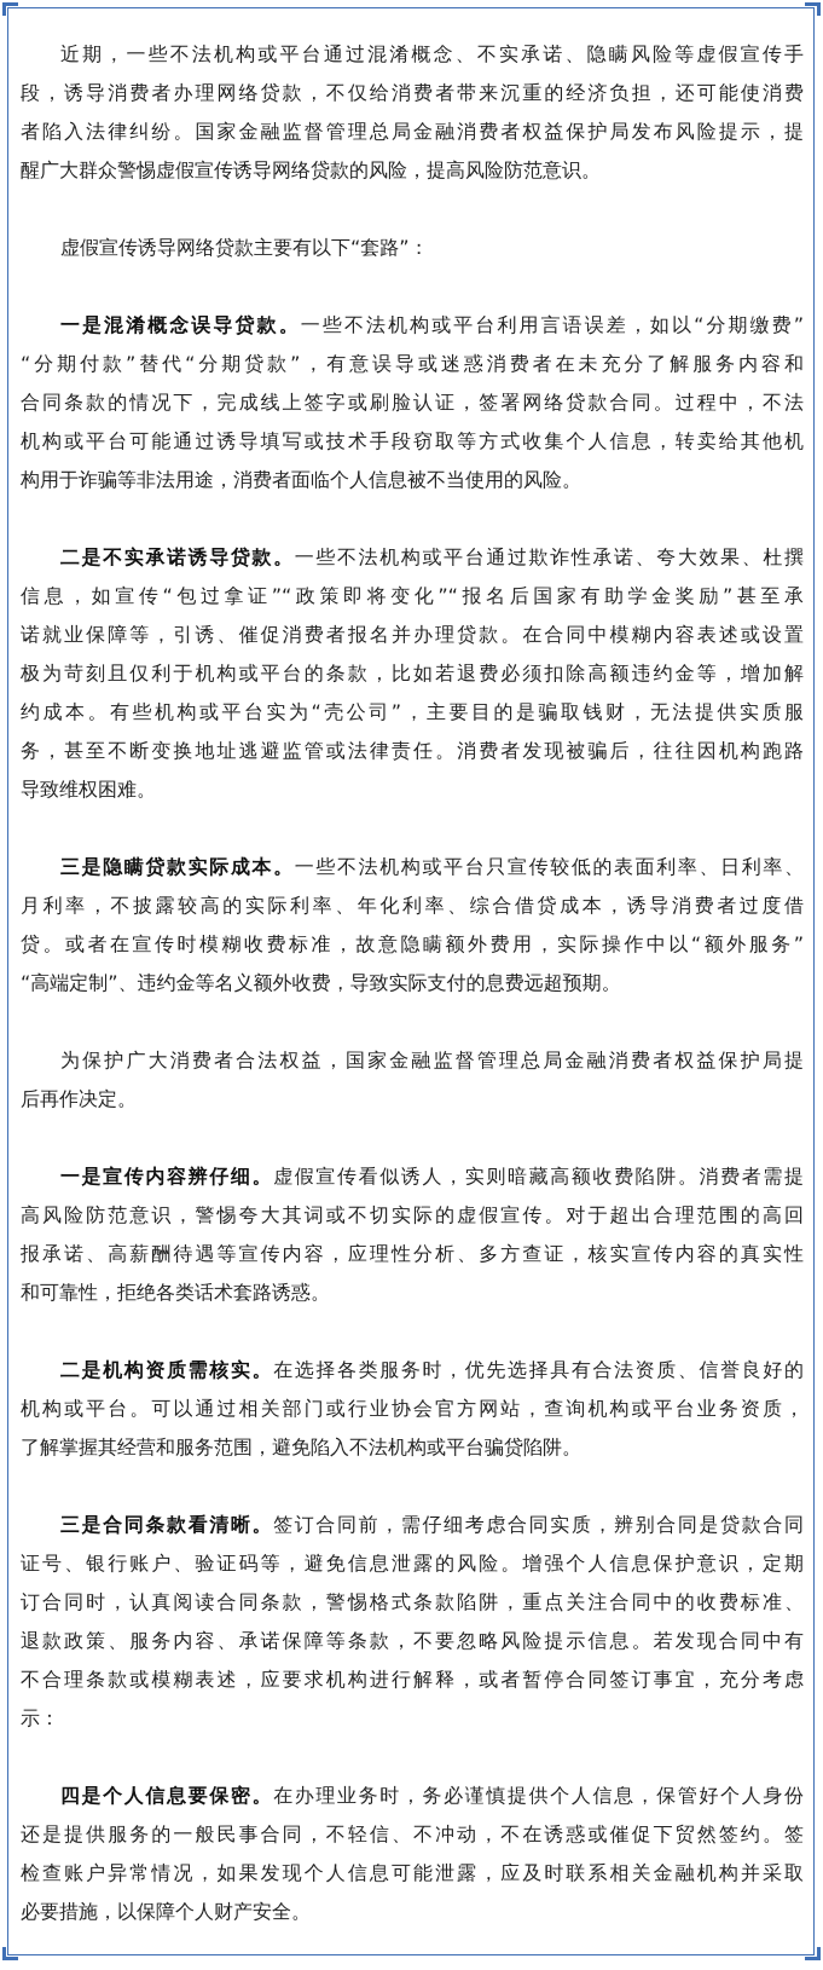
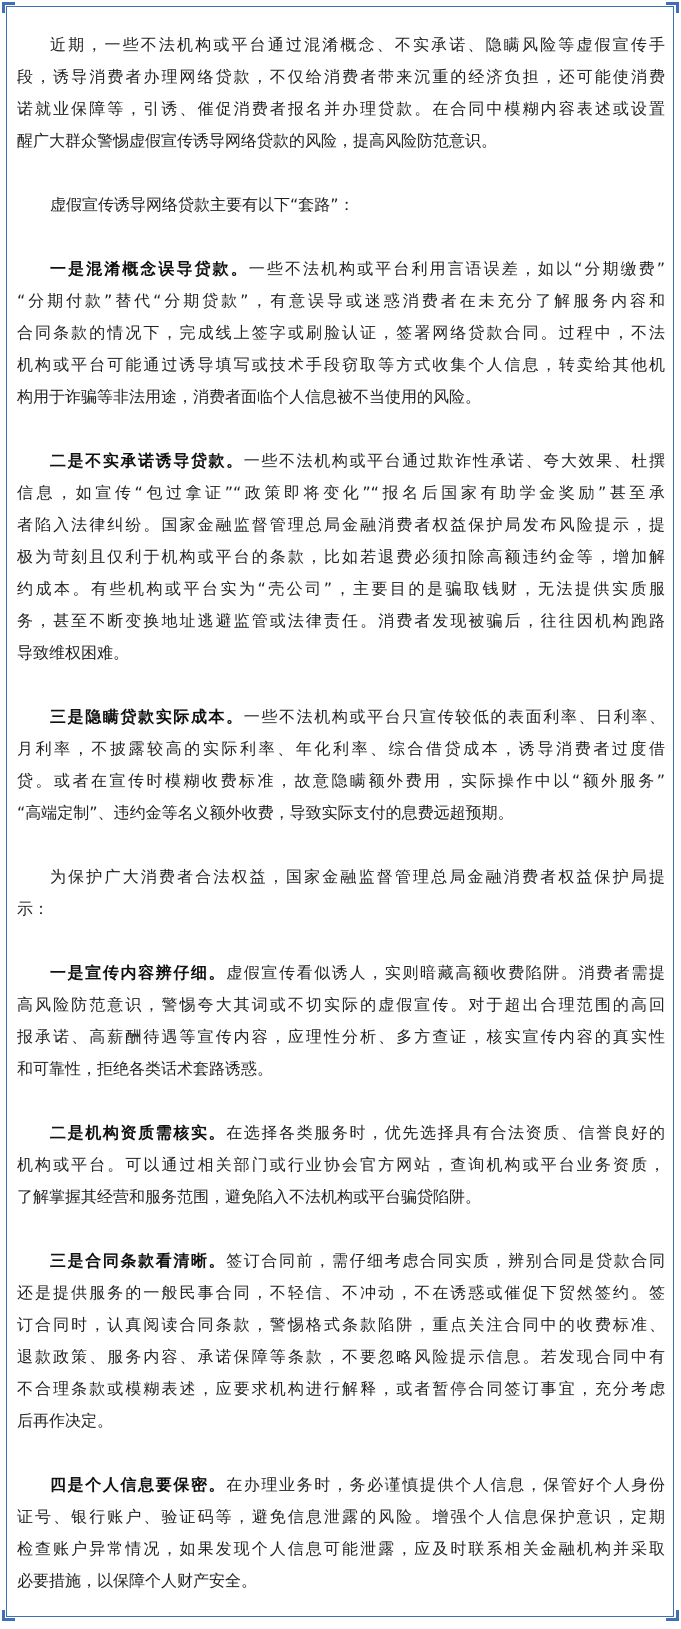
  近期，一些不法机构或平台通过混淆概念、不实承诺、隐瞒风险等虚假宣传手
  段，诱导消费者办理网络贷款，不仅给消费者带来沉重的经济负担，还可能使消费
- 者陷入法律纠纷。国家金融监督管理总局金融消费者权益保护局发布风险提示，提
+ 诺就业保障等，引诱、催促消费者报名并办理贷款。在合同中模糊内容表述或设置
  醒广大群众警惕虚假宣传诱导网络贷款的风险，提高风险防范意识。
  虚假宣传诱导网络贷款主要有以下“套路”：
  一是混淆概念误导贷款。一些不法机构或平台利用言语误差，如以“分期缴费”
  “分期付款”替代“分期贷款”，有意误导或迷惑消费者在未充分了解服务内容和
  合同条款的情况下，完成线上签字或刷脸认证，签署网络贷款合同。过程中，不法
  机构或平台可能通过诱导填写或技术手段窃取等方式收集个人信息，转卖给其他机
  构用于诈骗等非法用途，消费者面临个人信息被不当使用的风险。
  二是不实承诺诱导贷款。一些不法机构或平台通过欺诈性承诺、夸大效果、杜撰
  信息，如宣传“包过拿证”“政策即将变化”“报名后国家有助学金奖励”甚至承
- 诺就业保障等，引诱、催促消费者报名并办理贷款。在合同中模糊内容表述或设置
+ 者陷入法律纠纷。国家金融监督管理总局金融消费者权益保护局发布风险提示，提
  极为苛刻且仅利于机构或平台的条款，比如若退费必须扣除高额违约金等，增加解
  约成本。有些机构或平台实为“壳公司”，主要目的是骗取钱财，无法提供实质服
  务，甚至不断变换地址逃避监管或法律责任。消费者发现被骗后，往往因机构跑路
  导致维权困难。
  三是隐瞒贷款实际成本。一些不法机构或平台只宣传较低的表面利率、日利率、
  月利率，不披露较高的实际利率、年化利率、综合借贷成本，诱导消费者过度借
  贷。或者在宣传时模糊收费标准，故意隐瞒额外费用，实际操作中以“额外服务”
  “高端定制”、违约金等名义额外收费，导致实际支付的息费远超预期。
  为保护广大消费者合法权益，国家金融监督管理总局金融消费者权益保护局提
- 后再作决定。
+ 示：
  一是宣传内容辨仔细。虚假宣传看似诱人，实则暗藏高额收费陷阱。消费者需提
  高风险防范意识，警惕夸大其词或不切实际的虚假宣传。对于超出合理范围的高回
  报承诺、高薪酬待遇等宣传内容，应理性分析、多方查证，核实宣传内容的真实性
  和可靠性，拒绝各类话术套路诱惑。
  二是机构资质需核实。在选择各类服务时，优先选择具有合法资质、信誉良好的
  机构或平台。可以通过相关部门或行业协会官方网站，查询机构或平台业务资质，
  了解掌握其经营和服务范围，避免陷入不法机构或平台骗贷陷阱。
  三是合同条款看清晰。签订合同前，需仔细考虑合同实质，辨别合同是贷款合同
- 证号、银行账户、验证码等，避免信息泄露的风险。增强个人信息保护意识，定期
+ 还是提供服务的一般民事合同，不轻信、不冲动，不在诱惑或催促下贸然签约。签
  订合同时，认真阅读合同条款，警惕格式条款陷阱，重点关注合同中的收费标准、
  退款政策、服务内容、承诺保障等条款，不要忽略风险提示信息。若发现合同中有
  不合理条款或模糊表述，应要求机构进行解释，或者暂停合同签订事宜，充分考虑
- 示：
+ 后再作决定。
  四是个人信息要保密。在办理业务时，务必谨慎提供个人信息，保管好个人身份
- 还是提供服务的一般民事合同，不轻信、不冲动，不在诱惑或催促下贸然签约。签
+ 证号、银行账户、验证码等，避免信息泄露的风险。增强个人信息保护意识，定期
  检查账户异常情况，如果发现个人信息可能泄露，应及时联系相关金融机构并采取
  必要措施，以保障个人财产安全。
